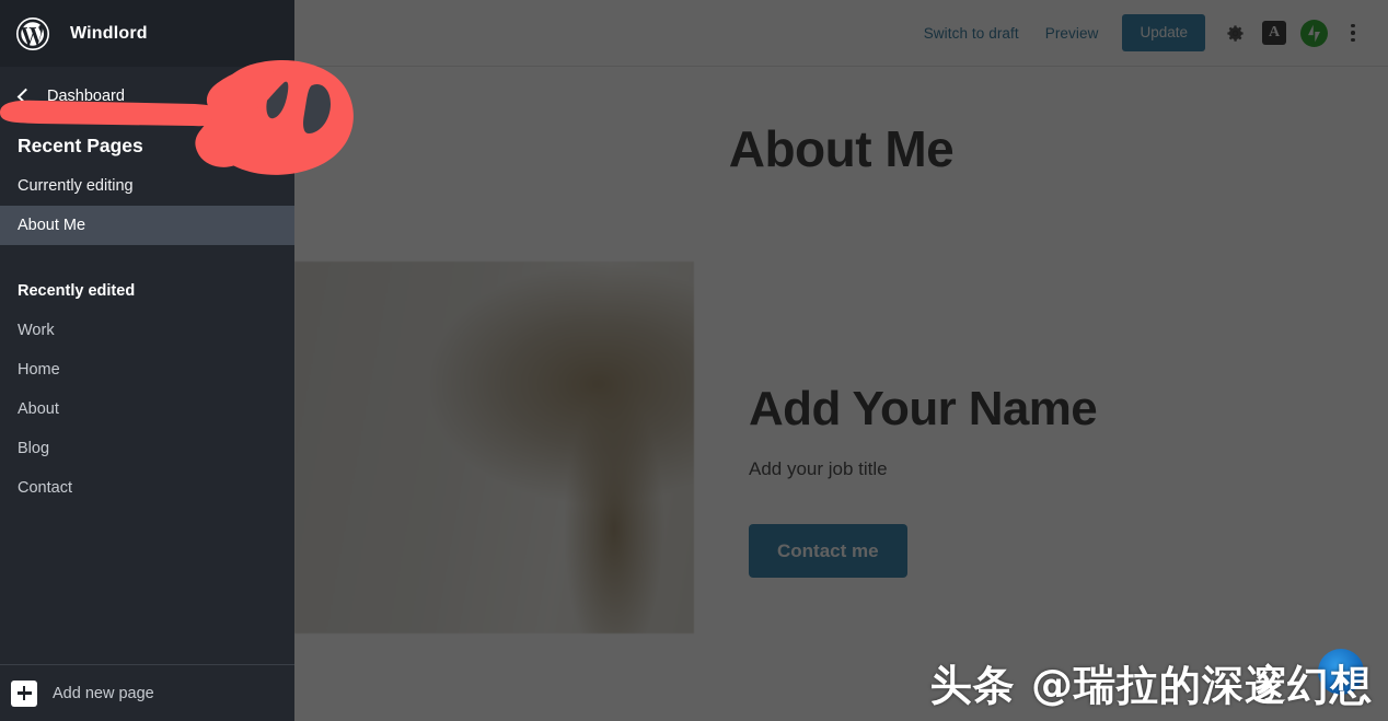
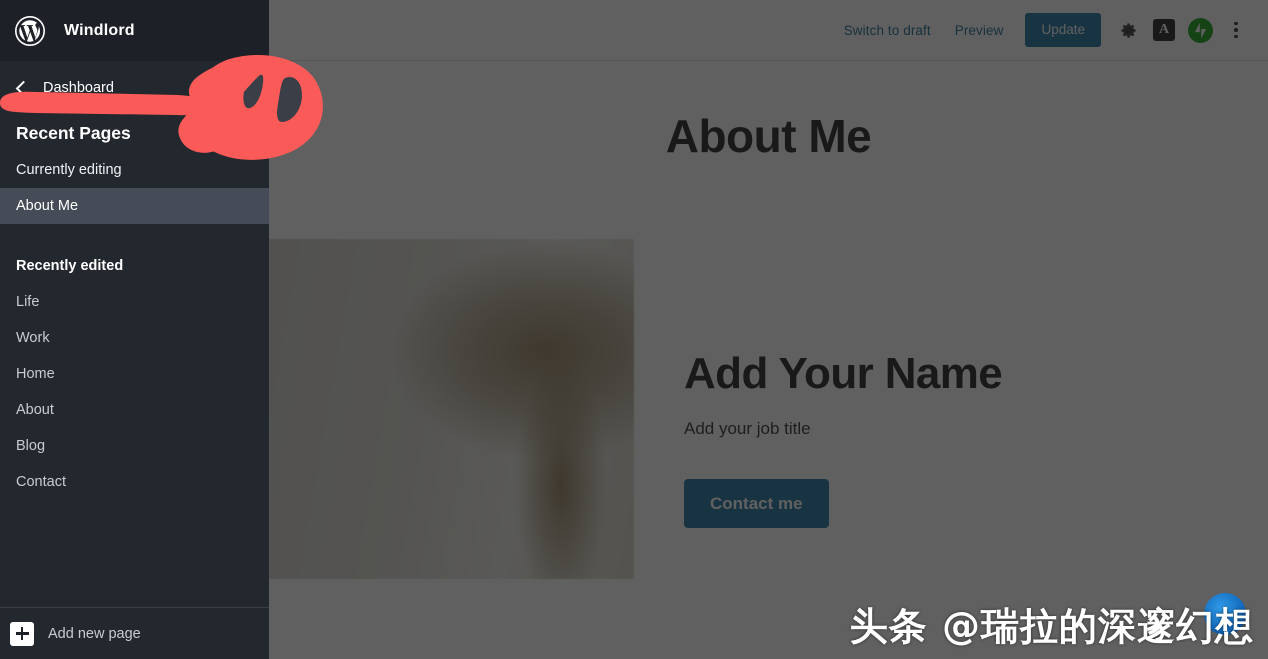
  Switch to draft
  Preview
  Update
  A
  About Me
  Add Your Name
  Add your job title
  Contact me
  Windlord
  Dashboard
  Recent Pages
  Currently editing
  About Me
  Recently edited
+ Life
  Work
  Home
  About
  Blog
  Contact
  Add new page
  头条 @瑞拉的深邃幻想
